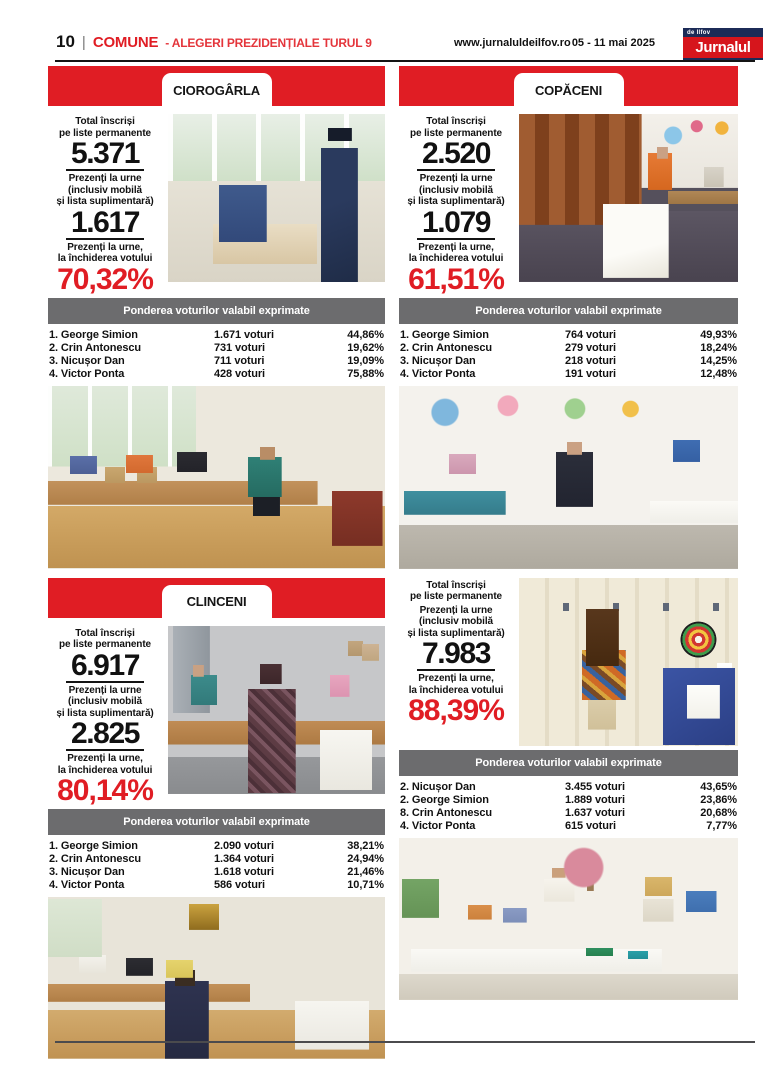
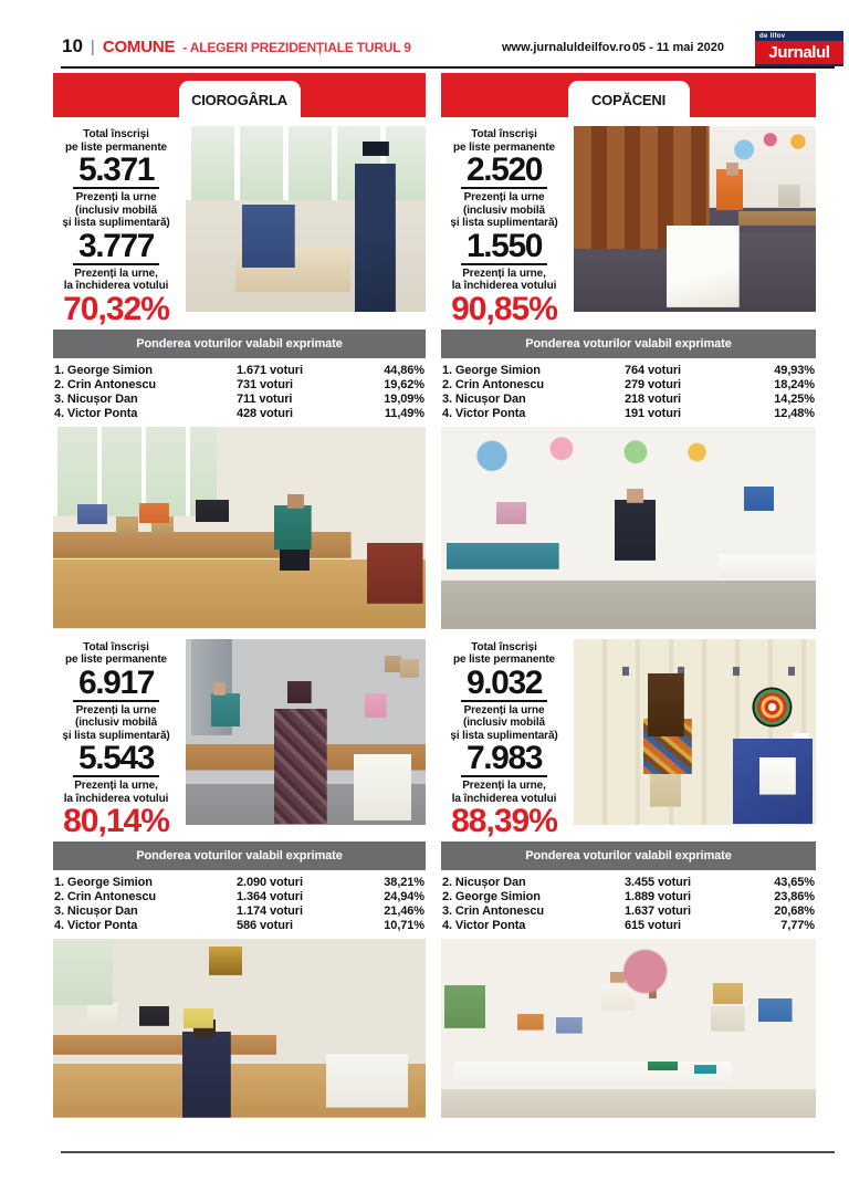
  10
  |
  COMUNE
  - ALEGERI PREZIDENȚIALE TURUL 9
  www.jurnaluldeilfov.ro
- 05 - 11 mai 2025
+ 05 - 11 mai 2020
  Jurnalul
  CIOROGÂRLA
  Total înscriși
  pe liste permanente
  5.371
  Prezenți la urne
  (inclusiv mobilă
  și lista suplimentară)
- 1.617
+ 3.777
  Prezenți la urne,
  la închiderea votului
  70,32%
  Ponderea voturilor valabil exprimate
  1. George Simion
  1.671 voturi
  44,86%
  2. Crin Antonescu
  731 voturi
  19,62%
  3. Nicușor Dan
  711 voturi
  19,09%
  4. Victor Ponta
  428 voturi
- 75,88%
+ 11,49%
  COPĂCENI
  Total înscriși
  pe liste permanente
  2.520
  Prezenți la urne
  (inclusiv mobilă
  și lista suplimentară)
- 1.079
+ 1.550
  Prezenți la urne,
  la închiderea votului
- 61,51%
+ 90,85%
  Ponderea voturilor valabil exprimate
  1. George Simion
  764 voturi
  49,93%
  2. Crin Antonescu
  279 voturi
  18,24%
  3. Nicușor Dan
  218 voturi
  14,25%
  4. Victor Ponta
  191 voturi
  12,48%
- CLINCENI
  Total înscriși
  pe liste permanente
  6.917
  Prezenți la urne
  (inclusiv mobilă
  și lista suplimentară)
- 2.825
+ 5.543
  Prezenți la urne,
  la închiderea votului
  80,14%
  Ponderea voturilor valabil exprimate
  1. George Simion
  2.090 voturi
  38,21%
  2. Crin Antonescu
  1.364 voturi
  24,94%
  3. Nicușor Dan
- 1.618 voturi
+ 1.174 voturi
  21,46%
  4. Victor Ponta
  586 voturi
  10,71%
  Total înscriși
  pe liste permanente
+ 9.032
  Prezenți la urne
  (inclusiv mobilă
  și lista suplimentară)
  7.983
  Prezenți la urne,
  la închiderea votului
  88,39%
  Ponderea voturilor valabil exprimate
  2. Nicușor Dan
  3.455 voturi
  43,65%
  2. George Simion
  1.889 voturi
  23,86%
- 8. Crin Antonescu
+ 3. Crin Antonescu
  1.637 voturi
  20,68%
  4. Victor Ponta
  615 voturi
  7,77%
